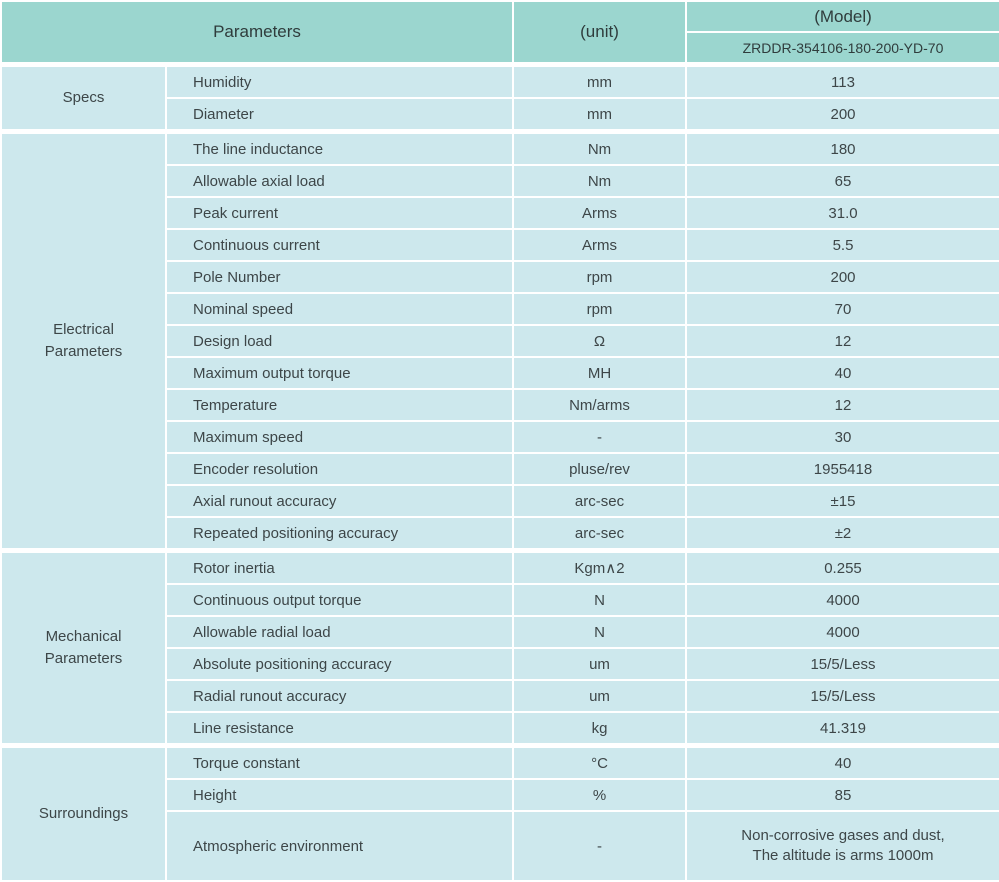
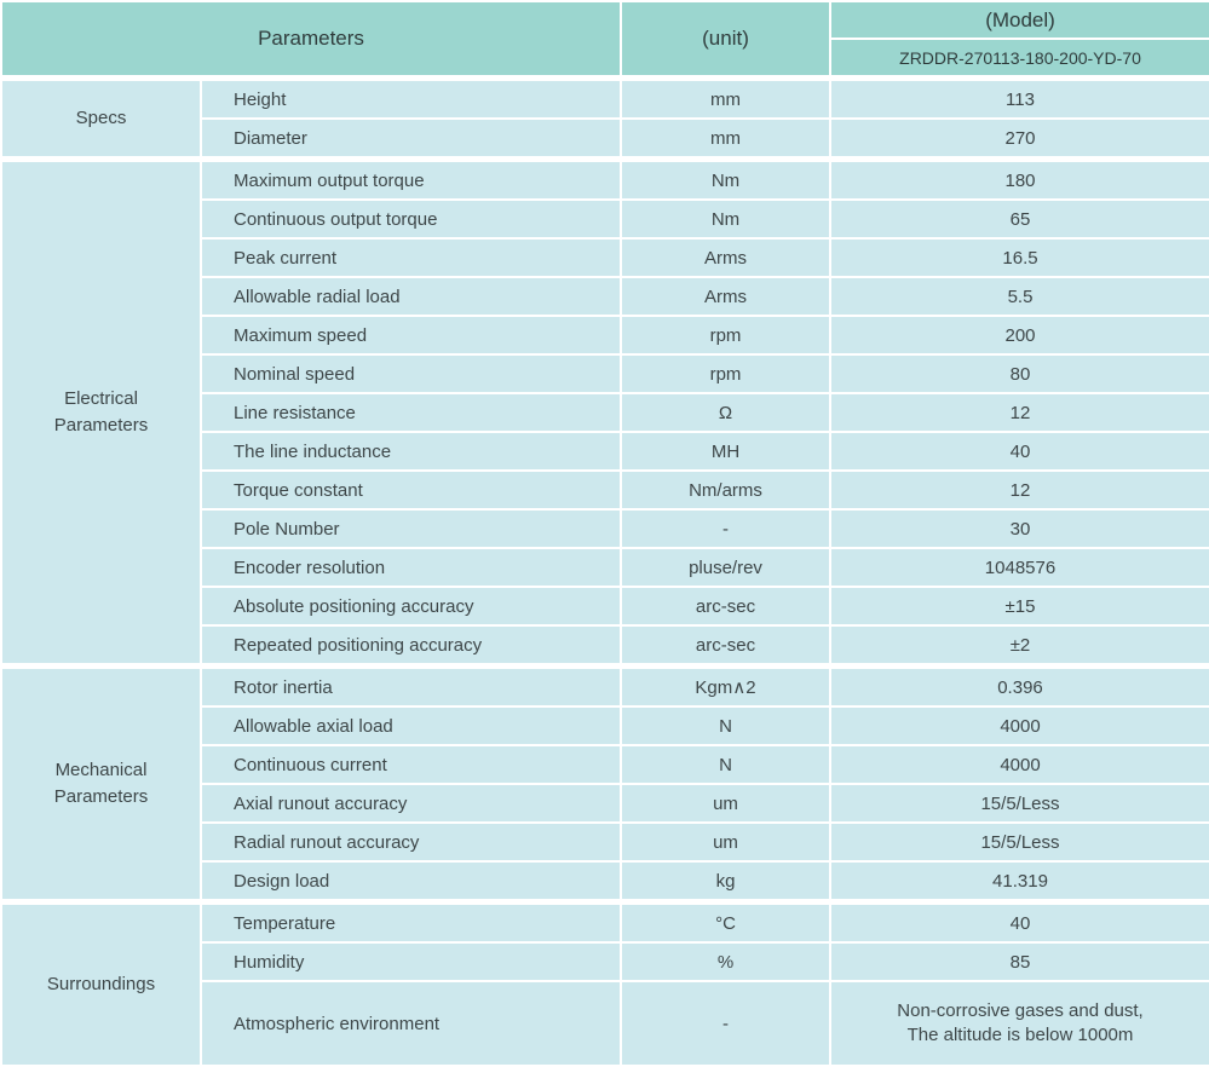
  Parameters	(unit)	(Model)
- ZRDDR-354106-180-200-YD-70
+ ZRDDR-270113-180-200-YD-70
- Specs	Humidity	mm	113
+ Specs	Height	mm	113
- Diameter	mm	200
+ Diameter	mm	270
- Electrical Parameters	The line inductance	Nm	180
+ Electrical Parameters	Maximum output torque	Nm	180
- Allowable axial load	Nm	65
+ Continuous output torque	Nm	65
- Peak current	Arms	31.0
+ Peak current	Arms	16.5
- Continuous current	Arms	5.5
+ Allowable radial load	Arms	5.5
- Pole Number	rpm	200
+ Maximum speed	rpm	200
- Nominal speed	rpm	70
+ Nominal speed	rpm	80
- Design load	Ω	12
+ Line resistance	Ω	12
- Maximum output torque	MH	40
+ The line inductance	MH	40
- Temperature	Nm/arms	12
+ Torque constant	Nm/arms	12
- Maximum speed	-	30
+ Pole Number	-	30
- Encoder resolution	pluse/rev	1955418
+ Encoder resolution	pluse/rev	1048576
- Axial runout accuracy	arc-sec	±15
+ Absolute positioning accuracy	arc-sec	±15
  Repeated positioning accuracy	arc-sec	±2
- Mechanical Parameters	Rotor inertia	Kgm∧2	0.255
+ Mechanical Parameters	Rotor inertia	Kgm∧2	0.396
- Continuous output torque	N	4000
+ Allowable axial load	N	4000
- Allowable radial load	N	4000
+ Continuous current	N	4000
- Absolute positioning accuracy	um	15/5/Less
+ Axial runout accuracy	um	15/5/Less
  Radial runout accuracy	um	15/5/Less
- Line resistance	kg	41.319
+ Design load	kg	41.319
- Surroundings	Torque constant	°C	40
+ Surroundings	Temperature	°C	40
- Height	%	85
+ Humidity	%	85
- Atmospheric environment	-	Non-corrosive gases and dust, The altitude is arms 1000m
+ Atmospheric environment	-	Non-corrosive gases and dust, The altitude is below 1000m
